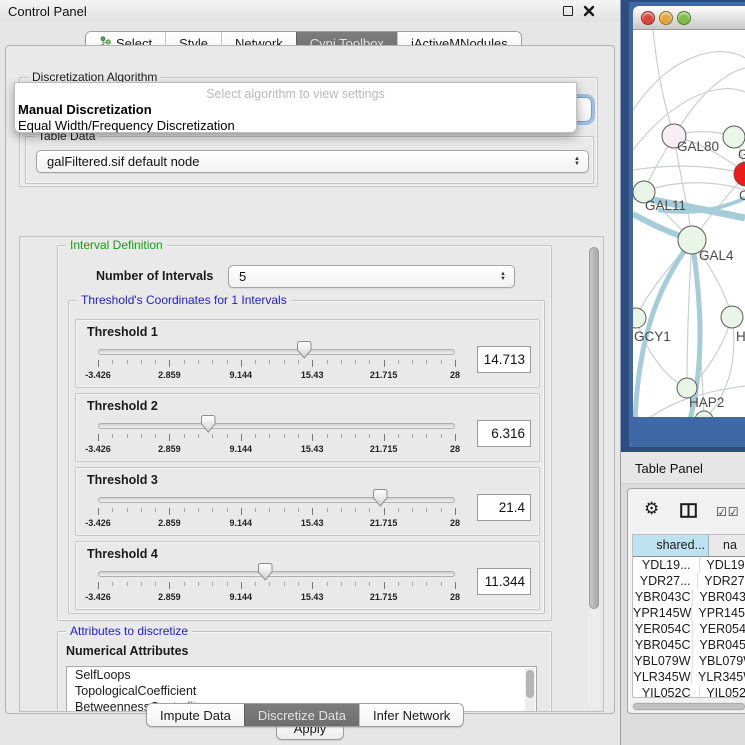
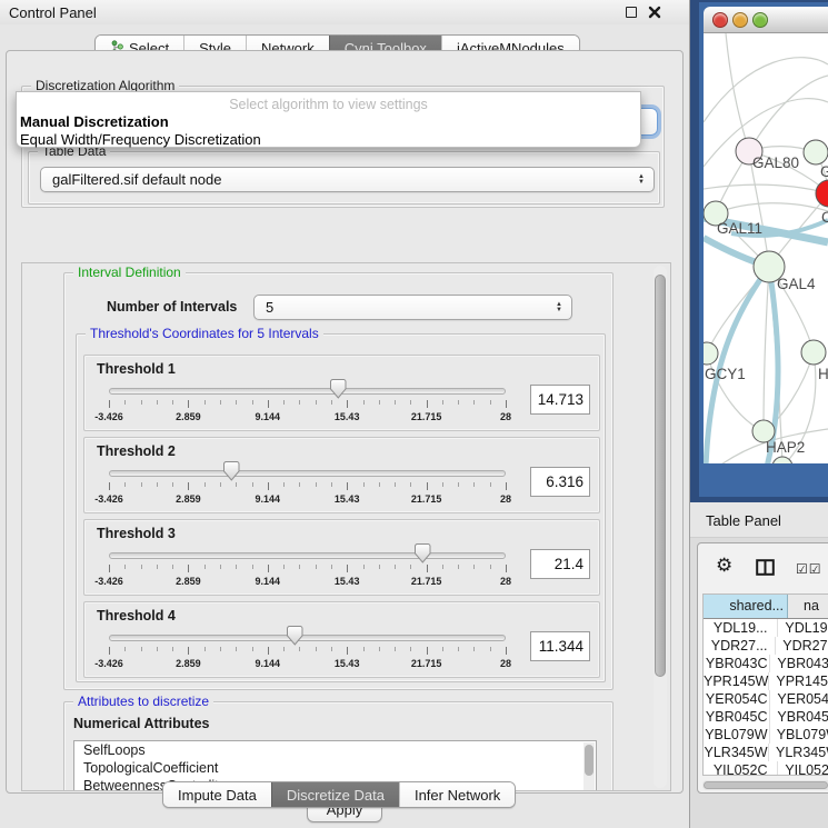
  Control Panel
  Select
  Style
  Network
  Cyni Toolbox
  jActiveMNodules
  Discretization Algorithm
  Table Data
  galFiltered.sif default node
  Interval Definition
  Number of Intervals
  5
- Threshold's Coordinates for 1 Intervals
+ Threshold's Coordinates for 5 Intervals
  Threshold 1
  -3.426
  2.859
  9.144
  15.43
  21.715
  28
  14.713
  Threshold 2
  -3.426
  2.859
  9.144
  15.43
  21.715
  28
  6.316
  Threshold 3
  -3.426
  2.859
  9.144
  15.43
  21.715
  28
  21.4
  Threshold 4
  -3.426
  2.859
  9.144
  15.43
  21.715
  28
  11.344
  Attributes to discretize
  Numerical Attributes
  SelfLoops
  TopologicalCoefficient
  Apply
  Impute Data
  Discretize Data
  Infer Network
  Select algorithm to view settings
  Manual Discretization
  Equal Width/Frequency Discretization
  GAL80
  C
  GAL11
  GAL4
  GCY1
  H
  HAP2
  Table Panel
  ⚙
  ☑☑
  shared...
  na
  YDL19...
  YDR27...
  YBR043C
  YBR043
  YPR145W
  YPR145
  YER054C
  YER054
  YBR045C
  YBR045
  YBL079W
  YBL079
  YLR345W
  YLR345
  YIL052C
  YIL052
